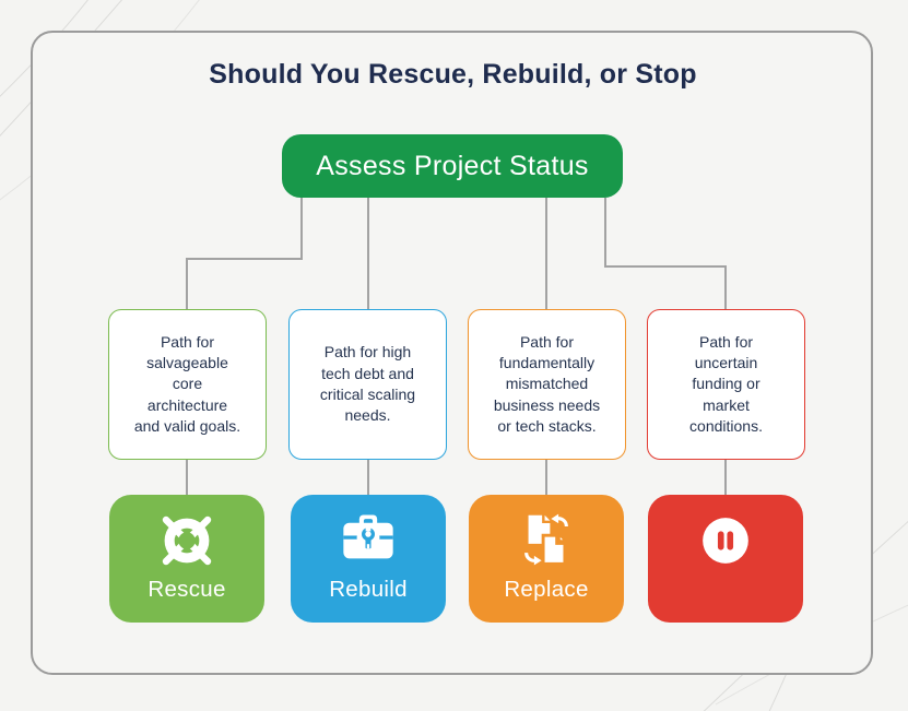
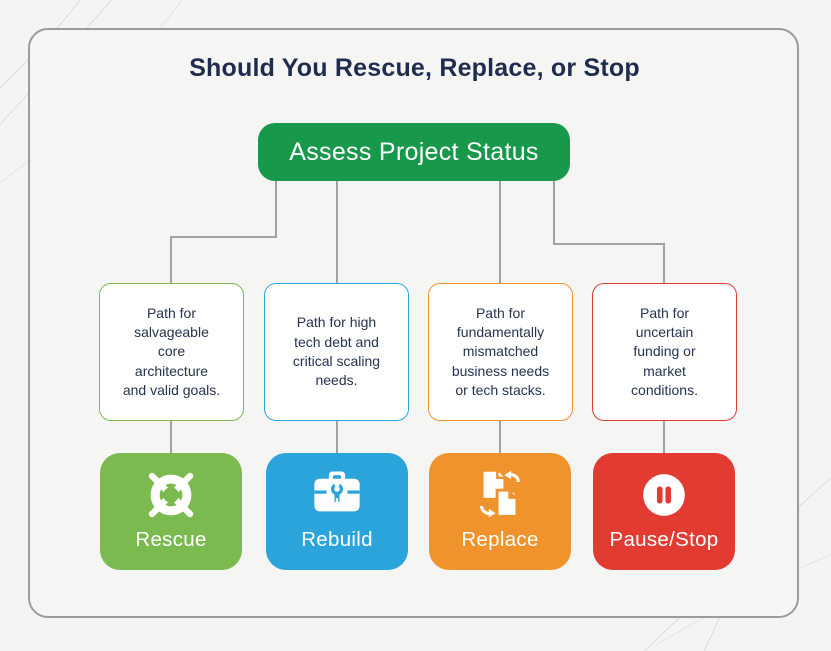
- Should You Rescue, Rebuild, or Stop
+ Should You Rescue, Replace, or Stop
  Assess Project Status
  Path for
  salvageable
  core
  architecture
  and valid goals.
  Path for high
  tech debt and
  critical scaling
  needs.
  Path for
  fundamentally
  mismatched
  business needs
  or tech stacks.
  Path for
  uncertain
  funding or
  market
  conditions.
  Rescue
  Rebuild
  Replace
+ Pause/Stop
